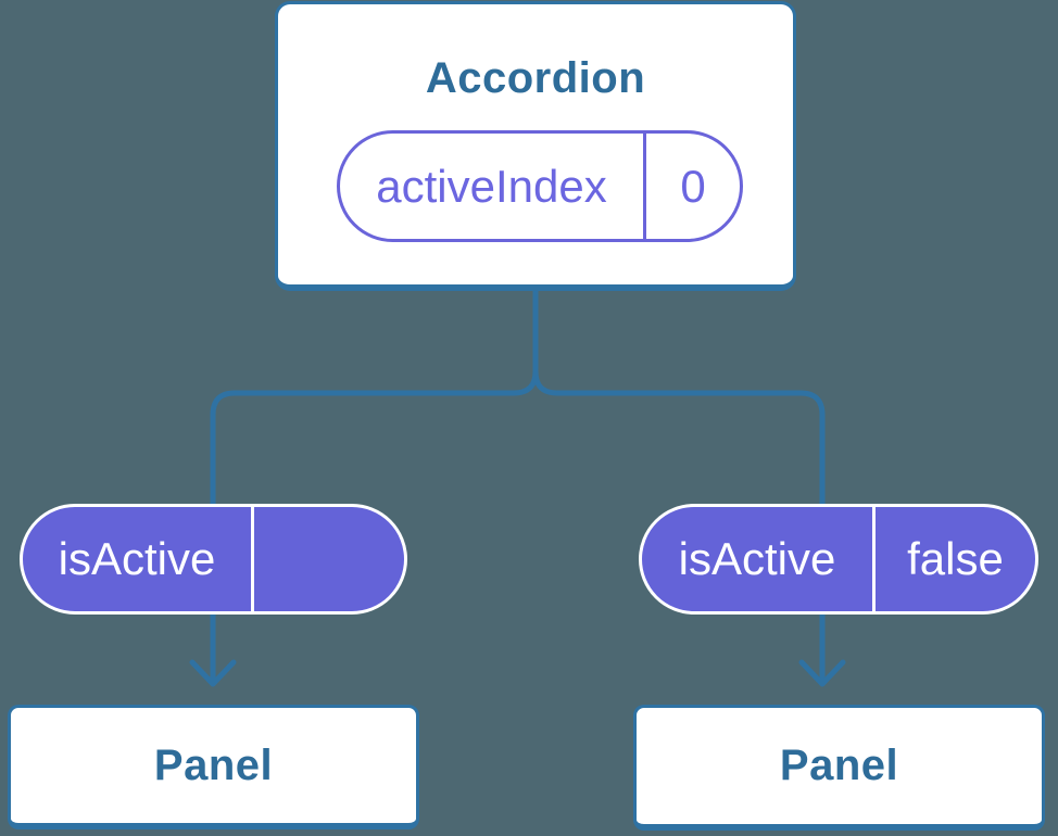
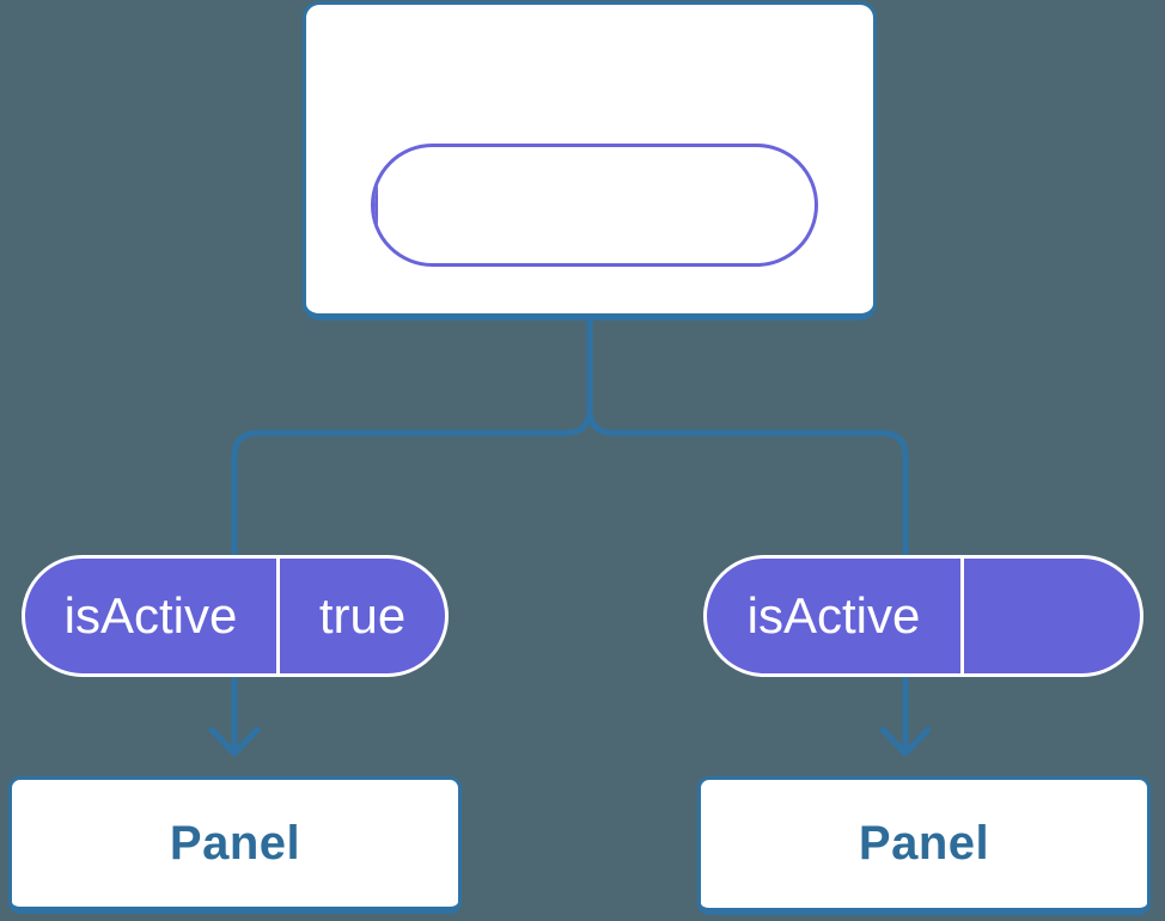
- Accordion
- activeIndex
- 0
  isActive
+ true
  isActive
- false
  Panel
  Panel
